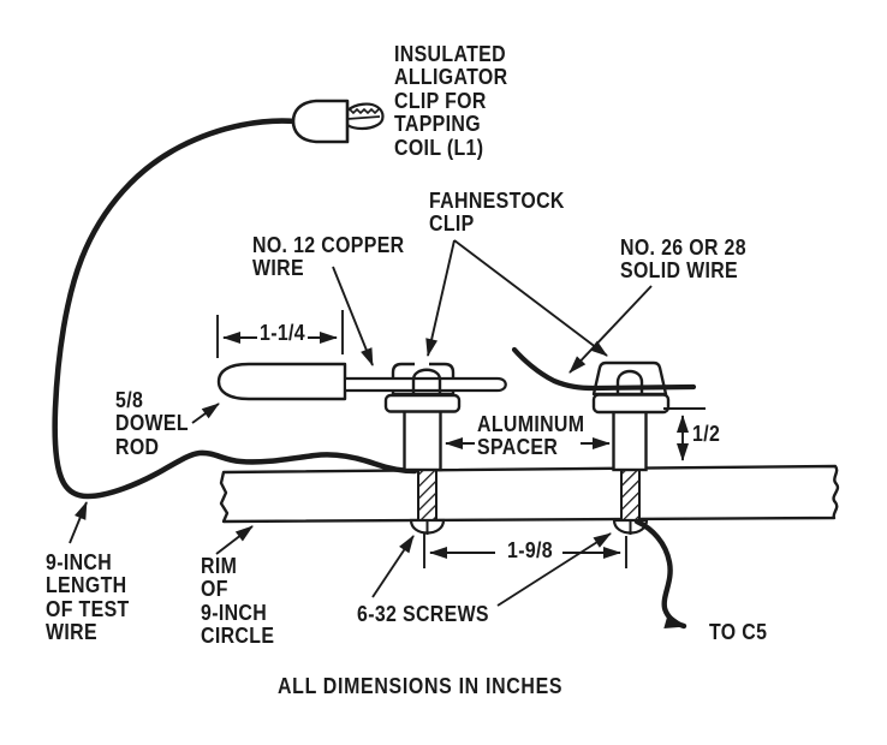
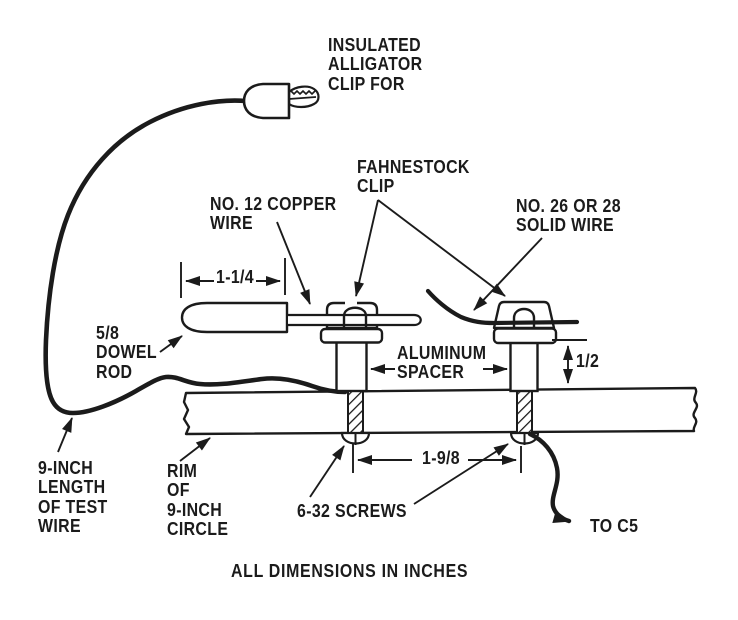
  INSULATED
  ALLIGATOR
  CLIP FOR
- TAPPING
- COIL (L1)
  FAHNESTOCK
  CLIP
  NO. 12 COPPER
  WIRE
  NO. 26 OR 28
  SOLID WIRE
  1-1/4
  5/8
  DOWEL
  ROD
  ALUMINUM
  SPACER
  1/2
  9-INCH
  LENGTH
  OF TEST
  WIRE
  RIM
  OF
  9-INCH
  CIRCLE
  1-9/8
  6-32 SCREWS
  TO C5
  ALL DIMENSIONS IN INCHES
